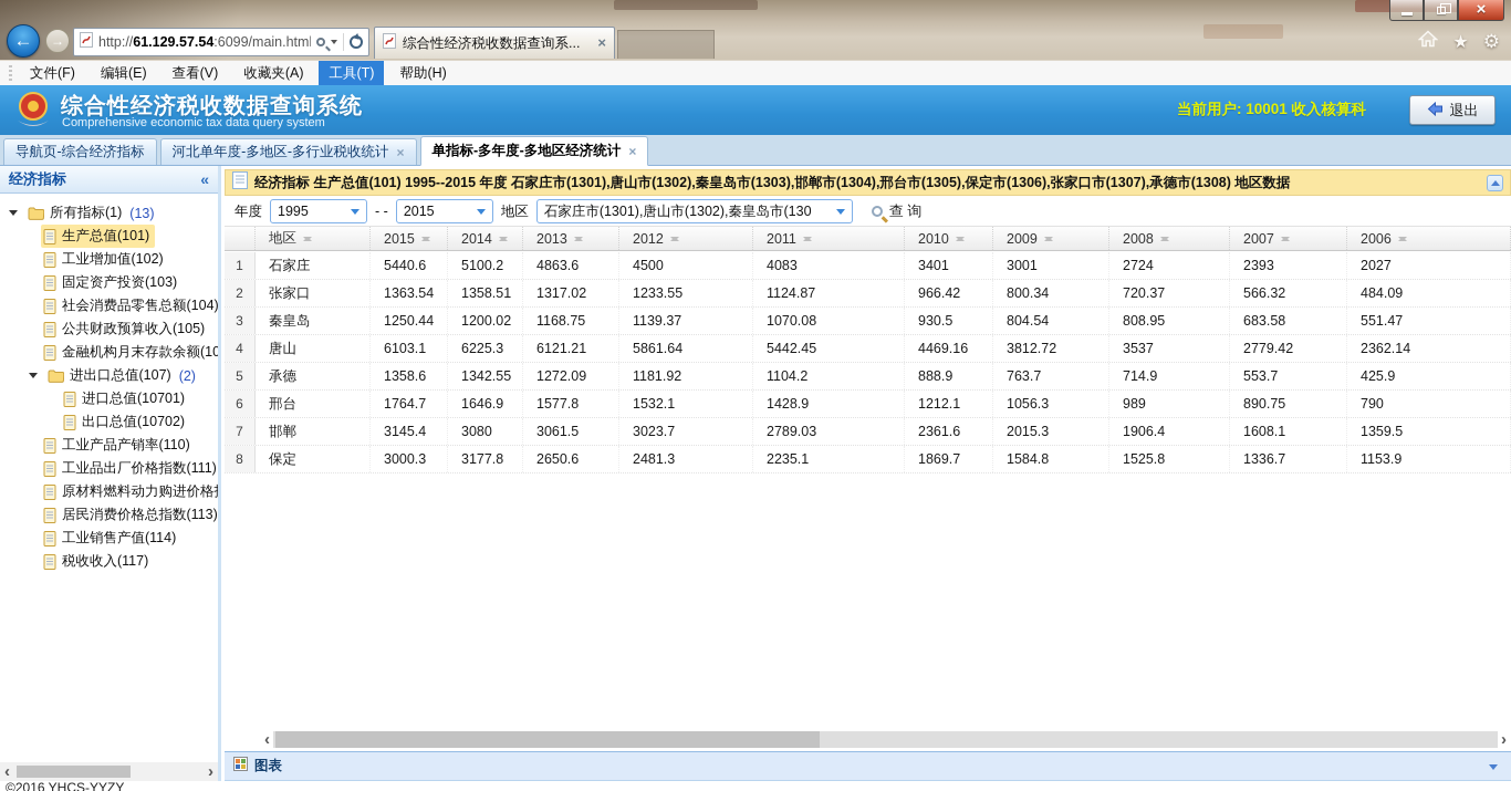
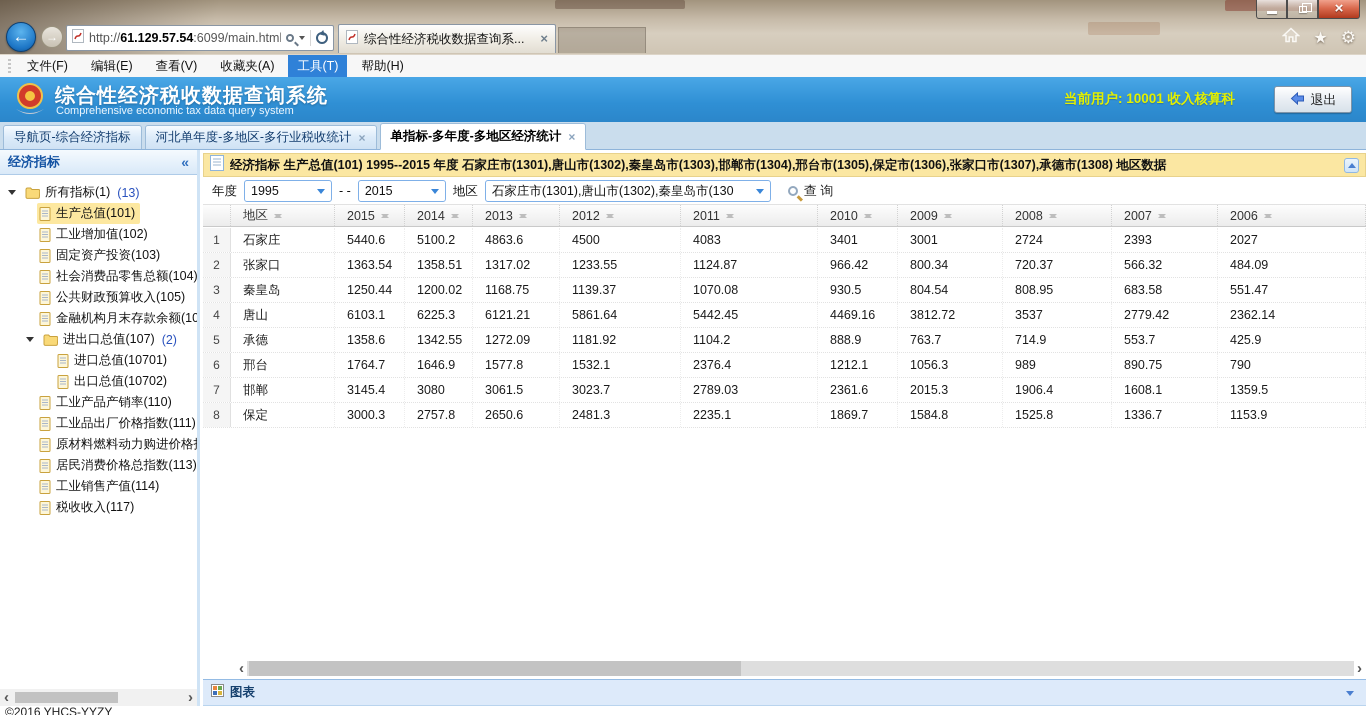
  http://61.129.57.54:6099/main.html
  综合性经济税收数据查询系...
  文件(F)
  编辑(E)
  查看(V)
  收藏夹(A)
  工具(T)
  帮助(H)
  综合性经济税收数据查询系统
  Comprehensive economic tax data query system
  当前用户: 10001 收入核算科
  退出
  导航页-综合经济指标
  河北单年度-多地区-多行业税收统计
  单指标-多年度-多地区经济统计
  经济指标
  所有指标(1)
  (13)
  生产总值(101)
  工业增加值(102)
  固定资产投资(103)
  社会消费品零售总额(104)
  公共财政预算收入(105)
  金融机构月末存款余额(10
  进出口总值(107)
  (2)
  进口总值(10701)
  出口总值(10702)
  工业产品产销率(110)
  工业品出厂价格指数(111)
  居民消费价格总指数(113)
  工业销售产值(114)
  税收收入(117)
  经济指标 生产总值(101) 1995--2015 年度 石家庄市(1301),唐山市(1302),秦皇岛市(1303),邯郸市(1304),邢台市(1305),保定市(1306),张家口市(1307),承德市(1308) 地区数据
  年度
  1995
  - -
  2015
  地区
  石家庄市(1301),唐山市(1302),秦皇岛市(130
  查 询
  地区
  2015
  2014
  2013
  2012
  2011
  2010
  2009
  2008
  2007
  2006
  1
  石家庄
  5440.6
  5100.2
  4863.6
  4500
  4083
  3401
  3001
  2724
  2393
  2027
  2
  张家口
  1363.54
  1358.51
  1317.02
  1233.55
  1124.87
  966.42
  800.34
  720.37
  566.32
  484.09
  3
  秦皇岛
  1250.44
  1200.02
  1168.75
  1139.37
  1070.08
  930.5
  804.54
  808.95
  683.58
  551.47
  4
  唐山
  6103.1
  6225.3
  6121.21
  5861.64
  5442.45
  4469.16
  3812.72
  3537
  2779.42
  2362.14
  5
  承德
  1358.6
  1342.55
  1272.09
  1181.92
  1104.2
  888.9
  763.7
  714.9
  553.7
  425.9
  6
  邢台
  1764.7
  1646.9
  1577.8
  1532.1
- 1428.9
+ 2376.4
  1212.1
  1056.3
  989
  890.75
  790
  7
  邯郸
  3145.4
  3080
  3061.5
  3023.7
  2789.03
  2361.6
  2015.3
  1906.4
  1608.1
  1359.5
  8
  保定
  3000.3
- 3177.8
+ 2757.8
  2650.6
  2481.3
  2235.1
  1869.7
  1584.8
  1525.8
  1336.7
  1153.9
  图表
  ©2016 YHCS-YYZY
